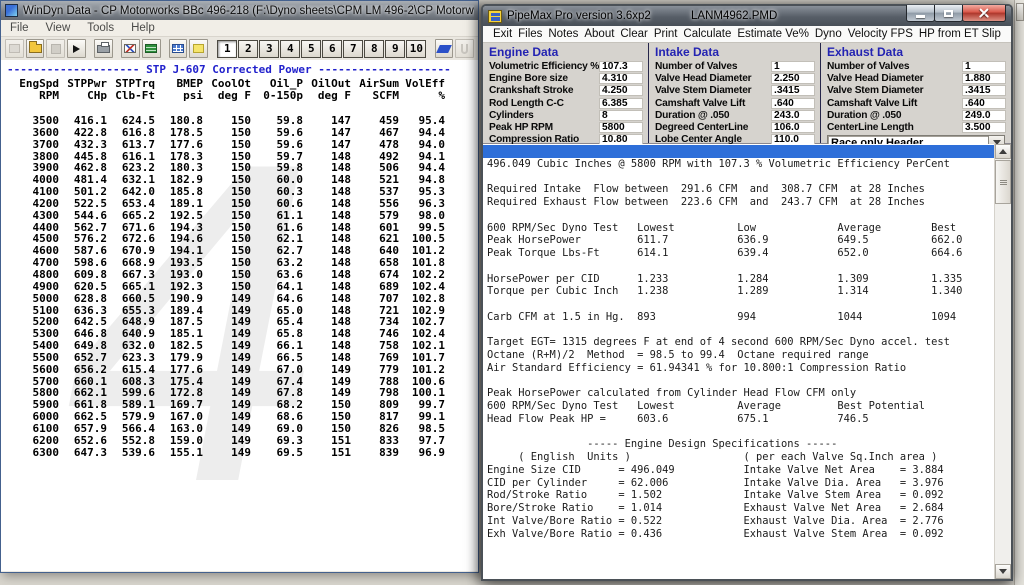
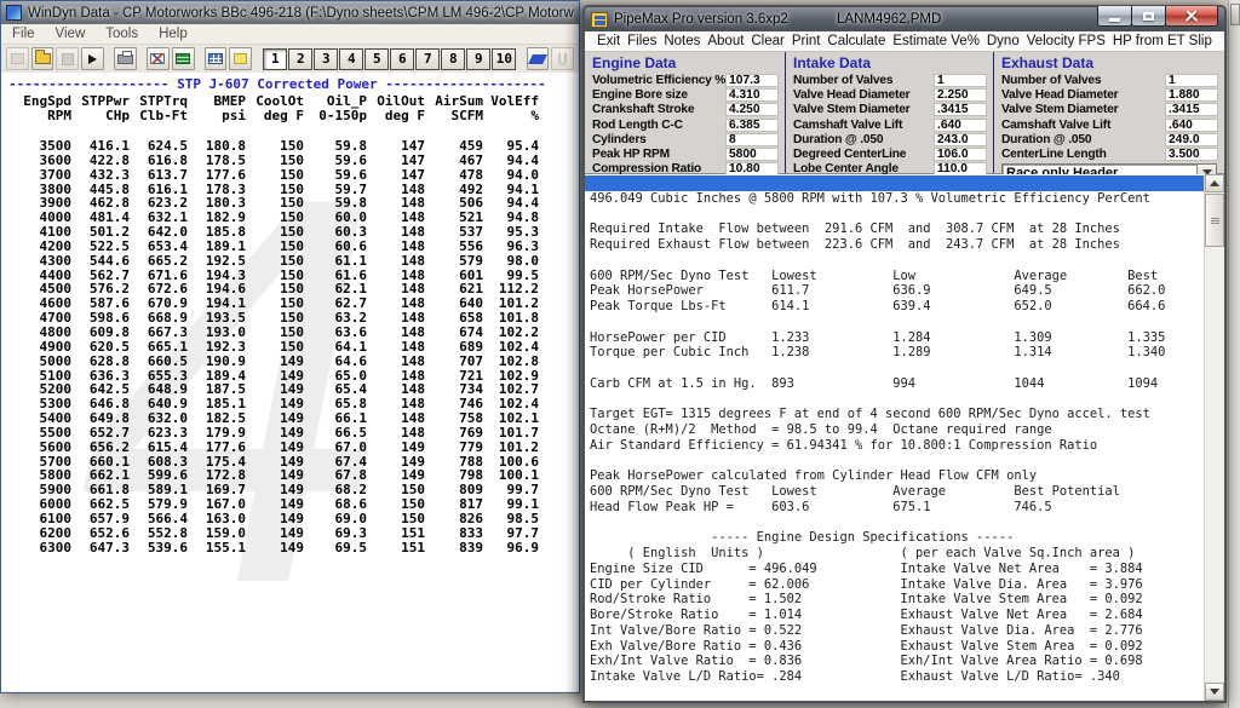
  WinDyn Data - CP Motorworks BBc 496-218 (F:\Dyno sheets\CPM LM 496-2\CP Motorw
  File
  View
  Tools
  Help
  1
  2
  3
  4
  5
  6
  7
  8
  9
  10
  4
  -------------------- STP J-607 Corrected Power --------------------
  EngSpd
  STPPwr
  STPTrq
  BMEP
  CoolOt
  Oil_P
  OilOut
  AirSum
  VolEff
  RPM
  CHp
  Clb-Ft
  psi
  deg F
  0-150p
  deg F
  SCFM
  %
  3500
  416.1
  624.5
  180.8
  150
  59.8
  147
  459
  95.4
  3600
  422.8
  616.8
  178.5
  150
  59.6
  147
  467
  94.4
  3700
  432.3
  613.7
  177.6
  150
  59.6
  147
  478
  94.0
  3800
  445.8
  616.1
  178.3
  150
  59.7
  148
  492
  94.1
  3900
  462.8
  623.2
  180.3
  150
  59.8
  148
  506
  94.4
  4000
  481.4
  632.1
  182.9
  150
  60.0
  148
  521
  94.8
  4100
  501.2
  642.0
  185.8
  150
  60.3
  148
  537
  95.3
  4200
  522.5
  653.4
  189.1
  150
  60.6
  148
  556
  96.3
  4300
  544.6
  665.2
  192.5
  150
  61.1
  148
  579
  98.0
  4400
  562.7
  671.6
  194.3
  150
  61.6
  148
  601
  99.5
  4500
  576.2
  672.6
  194.6
  150
  62.1
  148
  621
- 100.5
+ 112.2
  4600
  587.6
  670.9
  194.1
  150
  62.7
  148
  640
  101.2
  4700
  598.6
  668.9
  193.5
  150
  63.2
  148
  658
  101.8
  4800
  609.8
  667.3
  193.0
  150
  63.6
  148
  674
  102.2
  4900
  620.5
  665.1
  192.3
  150
  64.1
  148
  689
  102.4
  5000
  628.8
  660.5
  190.9
  149
  64.6
  148
  707
  102.8
  5100
  636.3
  655.3
  189.4
  149
  65.0
  148
  721
  102.9
  5200
  642.5
  648.9
  187.5
  149
  65.4
  148
  734
  102.7
  5300
  646.8
  640.9
  185.1
  149
  65.8
  148
  746
  102.4
  5400
  649.8
  632.0
  182.5
  149
  66.1
  148
  758
  102.1
  5500
  652.7
  623.3
  179.9
  149
  66.5
  148
  769
  101.7
  5600
  656.2
  615.4
  177.6
  149
  67.0
  149
  779
  101.2
  5700
  660.1
  608.3
  175.4
  149
  67.4
  149
  788
  100.6
  5800
  662.1
  599.6
  172.8
  149
  67.8
  149
  798
  100.1
  5900
  661.8
  589.1
  169.7
  149
  68.2
  150
  809
  99.7
  6000
  662.5
  579.9
  167.0
  149
  68.6
  150
  817
  99.1
  6100
  657.9
  566.4
  163.0
  149
  69.0
  150
  826
  98.5
  6200
  652.6
  552.8
  159.0
  149
  69.3
  151
  833
  97.7
  6300
  647.3
  539.6
  155.1
  149
  69.5
  151
  839
  96.9
  PipeMax Pro version 3.6xp2
  LANM4962.PMD
  Exit
  Files
  Notes
  About
  Clear
  Print
  Calculate
  Estimate Ve%
  Dyno
  Velocity FPS
  HP from ET Slip
  Engine Data
  Volumetric Efficiency %
  107.3
  Engine Bore size
  4.310
  Crankshaft Stroke
  4.250
  Rod Length C-C
  6.385
  Cylinders
  8
  Peak HP RPM
  5800
  Compression Ratio
  10.80
  Intake Data
  Number of Valves
  1
  Valve Head Diameter
  2.250
  Valve Stem Diameter
  .3415
  Camshaft Valve Lift
  .640
  Duration @ .050
  243.0
  Degreed CenterLine
  106.0
  Lobe Center Angle
  110.0
  Exhaust Data
  Number of Valves
  1
  Valve Head Diameter
  1.880
  Valve Stem Diameter
  .3415
  Camshaft Valve Lift
  .640
  Duration @ .050
  249.0
  CenterLine Length
  3.500
  Race only Header
  496.049 Cubic Inches @ 5800 RPM with 107.3 % Volumetric Efficiency PerCent
  Required Intake Flow between 291.6 CFM and 308.7 CFM at 28 Inches
  Required Exhaust Flow between 223.6 CFM and 243.7 CFM at 28 Inches
  600 RPM/Sec Dyno Test Lowest Low Average Best
  Peak HorsePower 611.7 636.9 649.5 662.0
  Peak Torque Lbs-Ft 614.1 639.4 652.0 664.6
  HorsePower per CID 1.233 1.284 1.309 1.335
  Torque per Cubic Inch 1.238 1.289 1.314 1.340
  Carb CFM at 1.5 in Hg. 893 994 1044 1094
  Target EGT= 1315 degrees F at end of 4 second 600 RPM/Sec Dyno accel. test
  Octane (R+M)/2 Method = 98.5 to 99.4 Octane required range
  Air Standard Efficiency = 61.94341 % for 10.800:1 Compression Ratio
  Peak HorsePower calculated from Cylinder Head Flow CFM only
  600 RPM/Sec Dyno Test Lowest Average Best Potential
  Head Flow Peak HP = 603.6 675.1 746.5
  ----- Engine Design Specifications -----
  ( English Units ) ( per each Valve Sq.Inch area )
  Engine Size CID = 496.049 Intake Valve Net Area = 3.884
  CID per Cylinder = 62.006 Intake Valve Dia. Area = 3.976
  Rod/Stroke Ratio = 1.502 Intake Valve Stem Area = 0.092
  Bore/Stroke Ratio = 1.014 Exhaust Valve Net Area = 2.684
  Int Valve/Bore Ratio = 0.522 Exhaust Valve Dia. Area = 2.776
  Exh Valve/Bore Ratio = 0.436 Exhaust Valve Stem Area = 0.092
+ Exh/Int Valve Ratio = 0.836 Exh/Int Valve Area Ratio = 0.698
+ Intake Valve L/D Ratio= .284 Exhaust Valve L/D Ratio= .340
